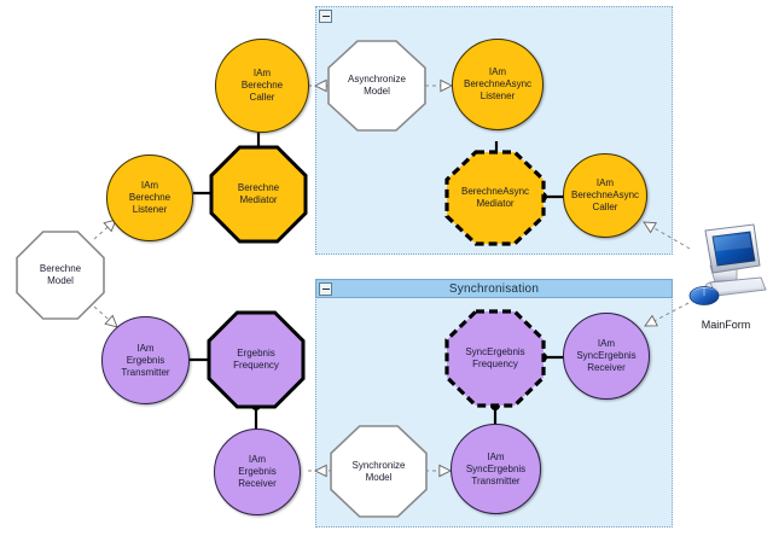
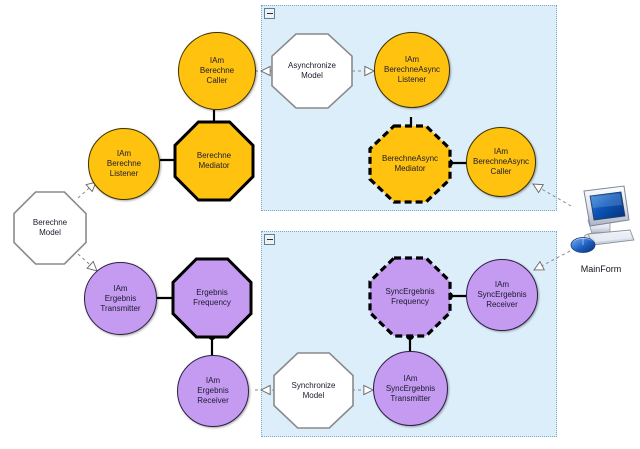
- Synchronisation
  Berechne
  Model
  IAm
  Berechne
  Listener
  IAm
  Berechne
  Caller
  Berechne
  Mediator
  IAm
  Ergebnis
  Transmitter
  Ergebnis
  Frequency
  IAm
  Ergebnis
  Receiver
  Asynchronize
  Model
  IAm
  BerechneAsync
  Listener
  BerechneAsync
  Mediator
  IAm
  BerechneAsync
  Caller
  SyncErgebnis
  Frequency
  IAm
  SyncErgebnis
  Receiver
  Synchronize
  Model
  IAm
  SyncErgebnis
  Transmitter
  MainForm
